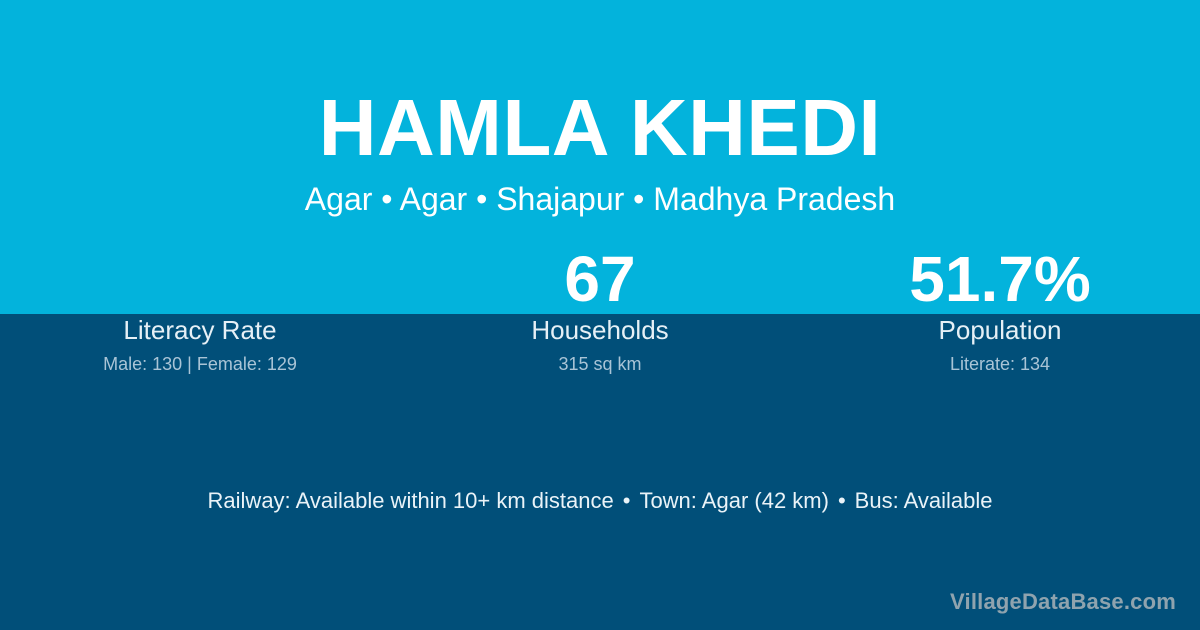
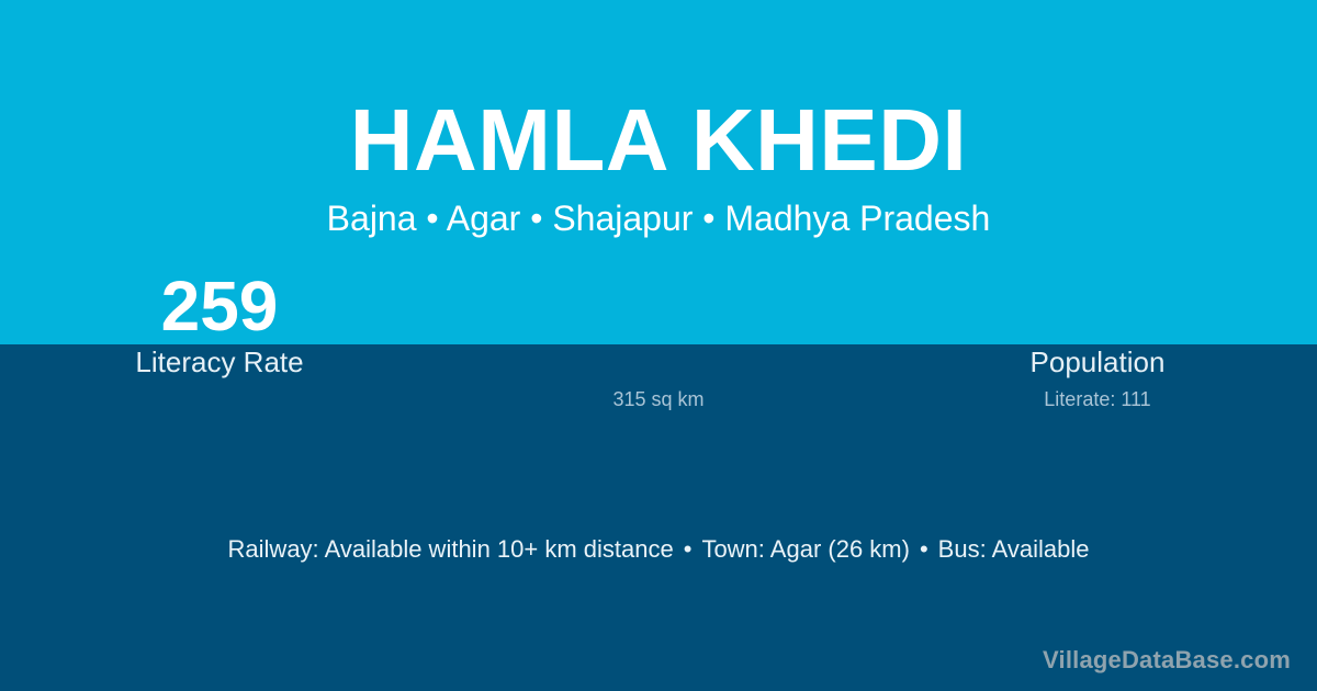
  HAMLA KHEDI
- Agar • Agar • Shajapur • Madhya Pradesh
+ Bajna • Agar • Shajapur • Madhya Pradesh
+ 259
  Literacy Rate
- Male: 130 | Female: 129
- 67
- Households
  315 sq km
- 51.7%
  Population
- Literate: 134
+ Literate: 111
- Railway: Available within 10+ km distance • Town: Agar (42 km) • Bus: Available
+ Railway: Available within 10+ km distance • Town: Agar (26 km) • Bus: Available
  VillageDataBase.com
